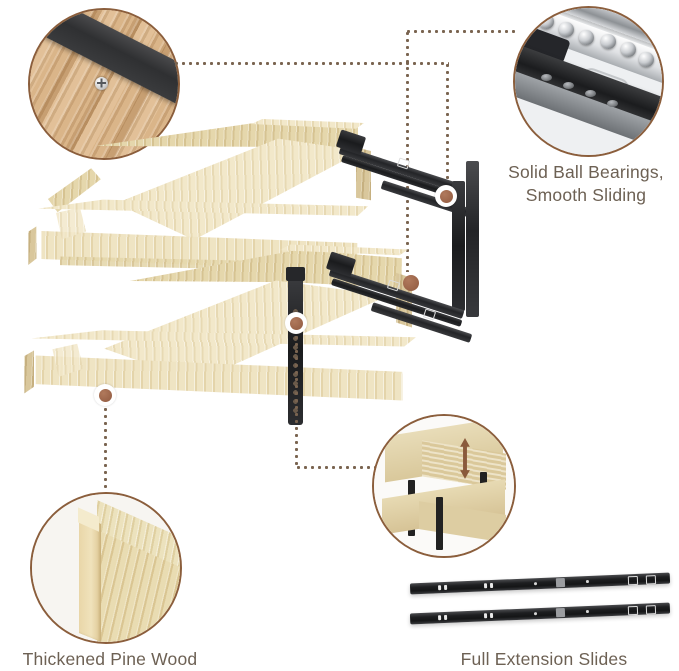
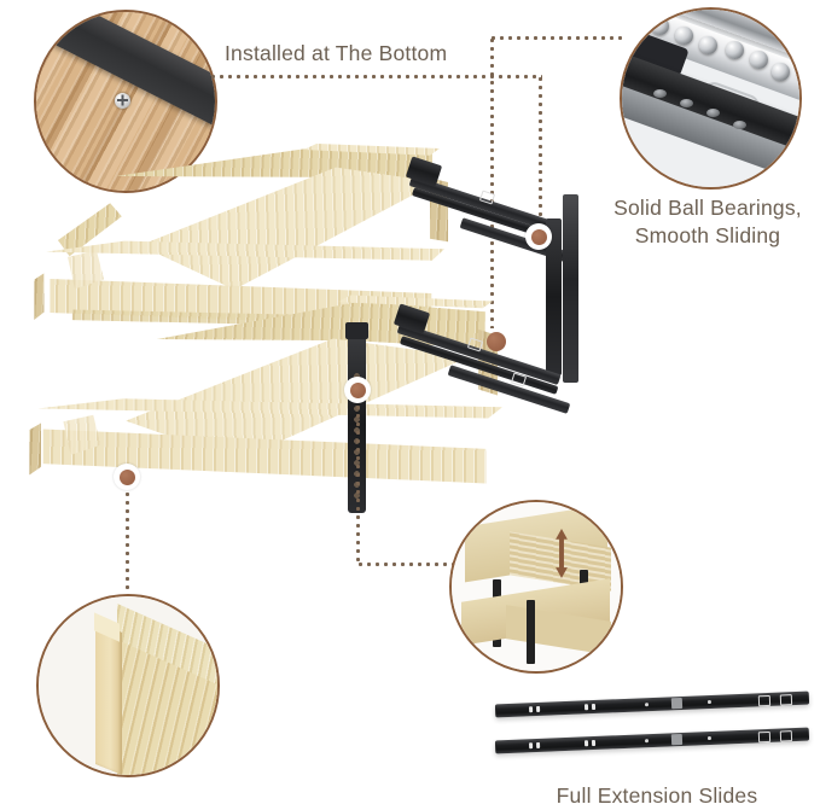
+ Installed at The Bottom
  Solid Ball Bearings,
  Smooth Sliding
- Thickened Pine Wood
  Full Extension Slides
